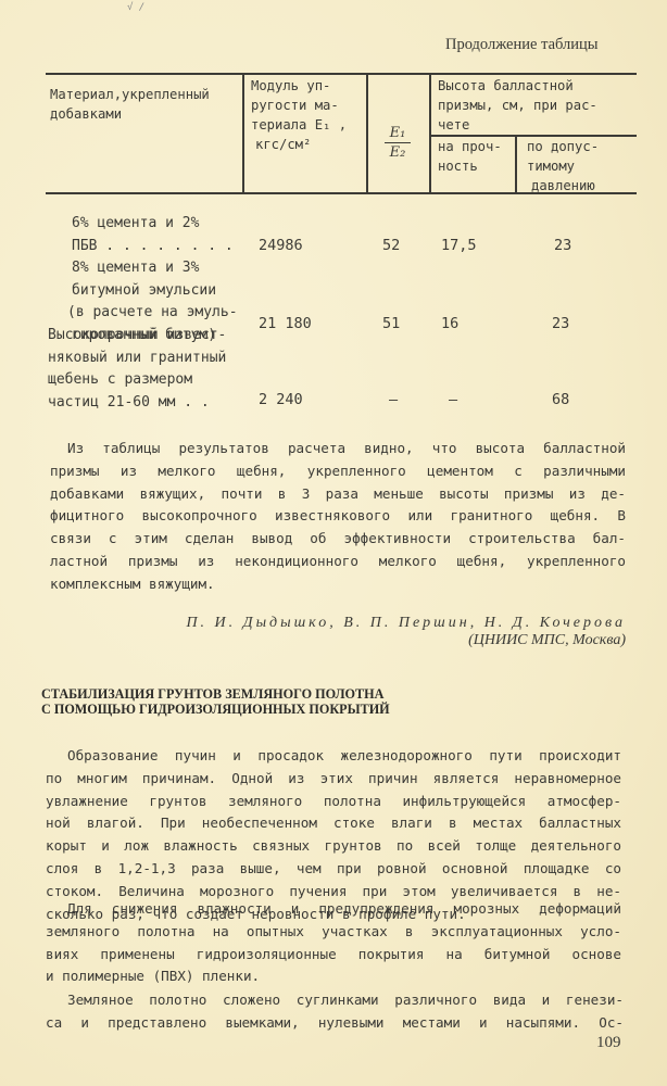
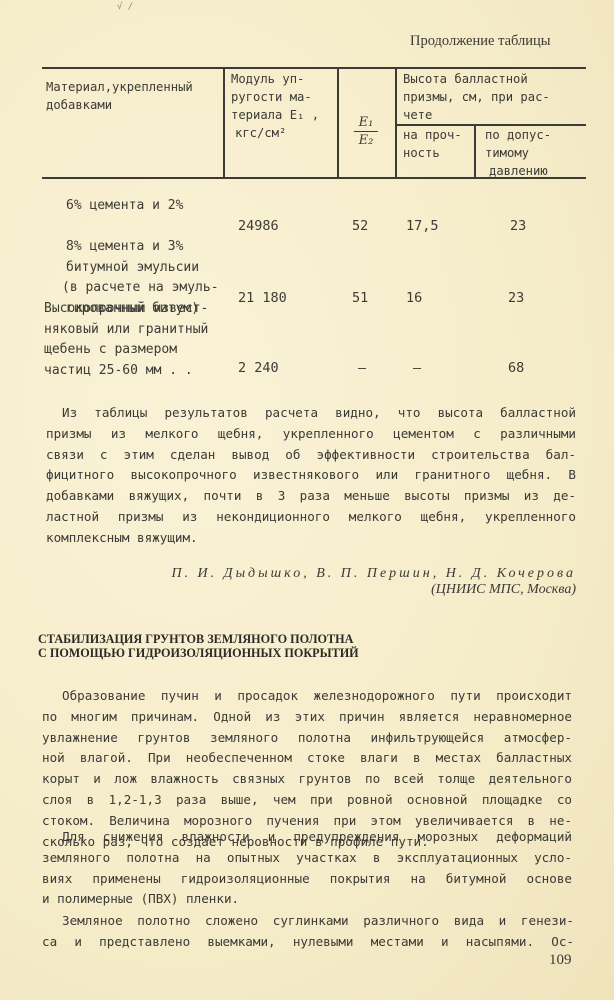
  √ /
  Продолжение таблицы
  Материал,укрепленный
  добавками
  Модуль уп-
  ругости ма-
  териала E₁ ,
  кгс/см²
  E₁ E₂
  Высота балластной
  призмы, см, при рас-
  чете
  на проч-
  ность
  по допус-
  тимому
  давлению
  6% цемента и 2%
- ПБВ . . . . . . . .
  24986
  52
  17,5
  23
  8% цемента и 3%
  битумной эмульсии
  (в расчете на эмуль-
  гированный битум)
  21 180
  51
  16
  23
  Высокопрочный извест-
  няковый или гранитный
  щебень с размером
- частиц 21-60 мм . .
+ частиц 25-60 мм . .
  2 240
  –
  –
  68
  Из таблицы результатов расчета видно, что высота балластной
  призмы из мелкого щебня, укрепленного цементом с различными
- добавками вяжущих, почти в 3 раза меньше высоты призмы из де-
+ связи с этим сделан вывод об эффективности строительства бал-
  фицитного высокопрочного известнякового или гранитного щебня. В
- связи с этим сделан вывод об эффективности строительства бал-
+ добавками вяжущих, почти в 3 раза меньше высоты призмы из де-
  ластной призмы из некондиционного мелкого щебня, укрепленного
  комплексным вяжущим.
  П. И. Дыдышко, В. П. Першин, Н. Д. Кочерова
  (ЦНИИС МПС, Москва)
  СТАБИЛИЗАЦИЯ ГРУНТОВ ЗЕМЛЯНОГО ПОЛОТНА
  С ПОМОЩЬЮ ГИДРОИЗОЛЯЦИОННЫХ ПОКРЫТИЙ
  Образование пучин и просадок железнодорожного пути происходит
  по многим причинам. Одной из этих причин является неравномерное
  увлажнение грунтов земляного полотна инфильтрующейся атмосфер-
  ной влагой. При необеспеченном стоке влаги в местах балластных
  корыт и лож влажность связных грунтов по всей толще деятельного
  слоя в 1,2-1,3 раза выше, чем при ровной основной площадке со
  стоком. Величина морозного пучения при этом увеличивается в не-
  сколько раз, что создает неровности в профиле пути.
  Для снижения влажности и предупреждения морозных деформаций
  земляного полотна на опытных участках в эксплуатационных усло-
  виях применены гидроизоляционные покрытия на битумной основе
  и полимерные (ПВХ) пленки.
  Земляное полотно сложено суглинками различного вида и генези-
  са и представлено выемками, нулевыми местами и насыпями. Ос-
  109
